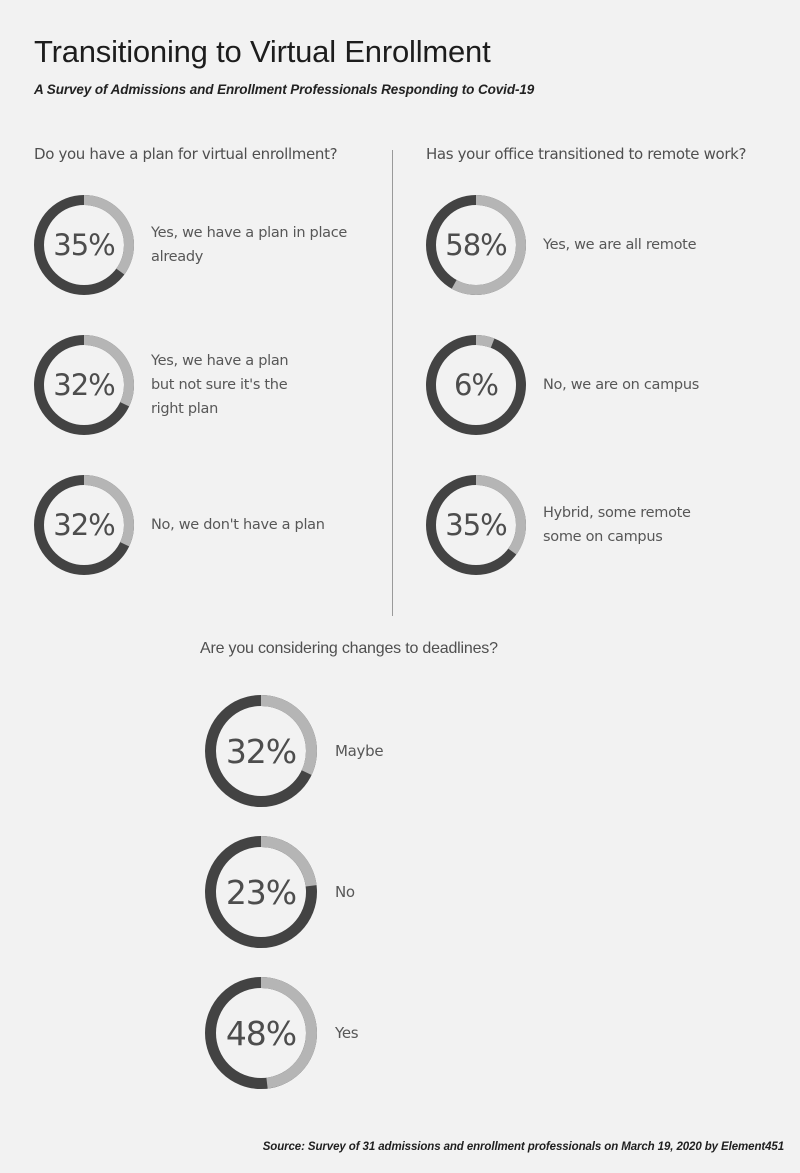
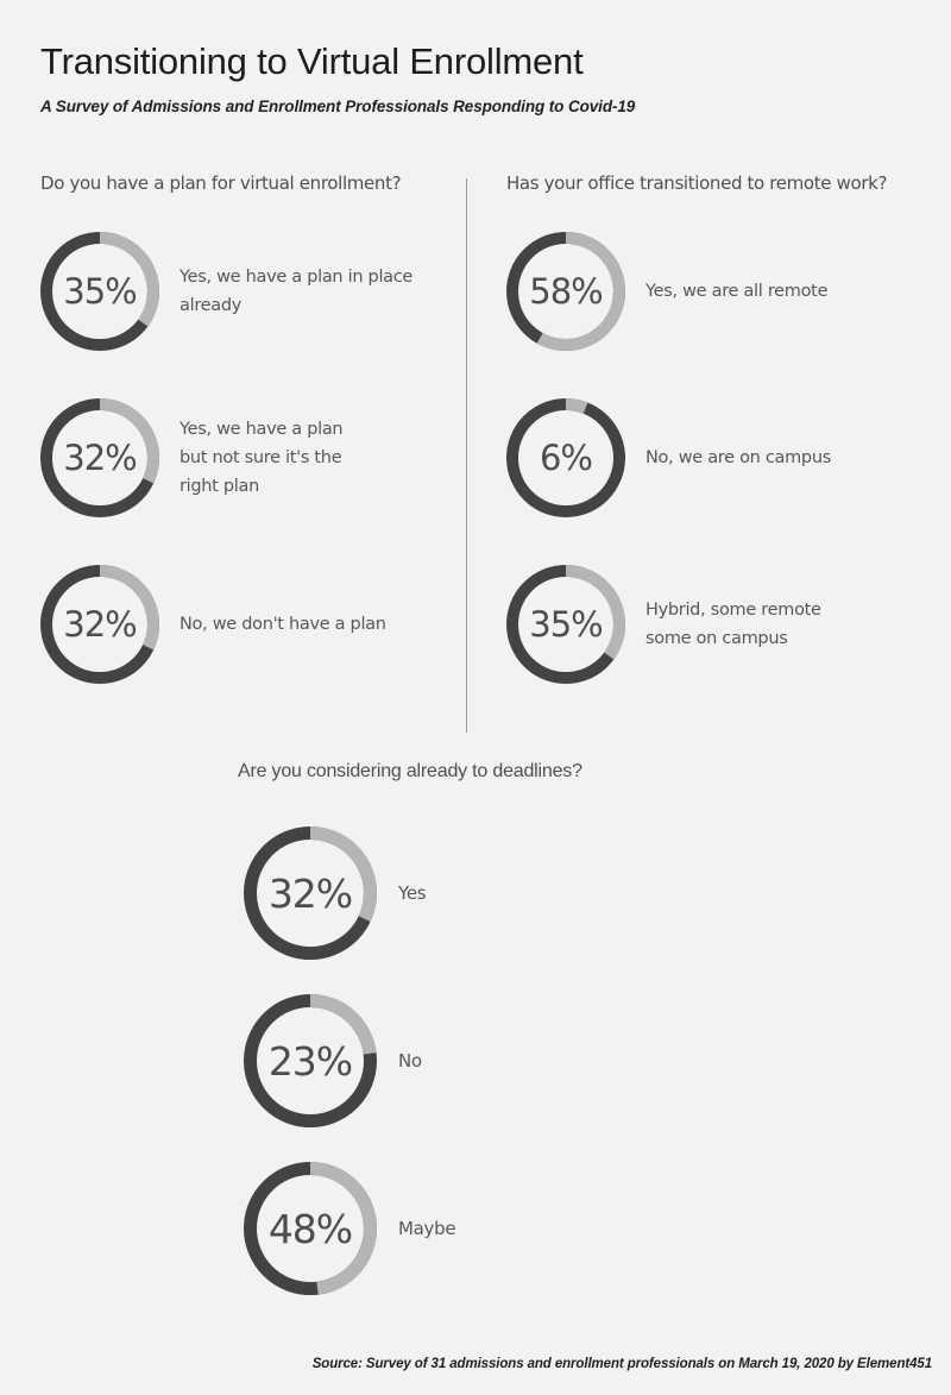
  Transitioning to Virtual Enrollment
  A Survey of Admissions and Enrollment Professionals Responding to Covid-19
  Do you have a plan for virtual enrollment?
  35%
  Yes, we have a plan in place
  already
  32%
  Yes, we have a plan
  but not sure it's the
  right plan
  32%
  No, we don't have a plan
  Has your office transitioned to remote work?
  58%
  Yes, we are all remote
  6%
  No, we are on campus
  35%
  Hybrid, some remote
  some on campus
- Are you considering changes to deadlines?
+ Are you considering already to deadlines?
  32%
- Maybe
+ Yes
  23%
  No
  48%
- Yes
+ Maybe
  Source: Survey of 31 admissions and enrollment professionals on March 19, 2020 by Element451
